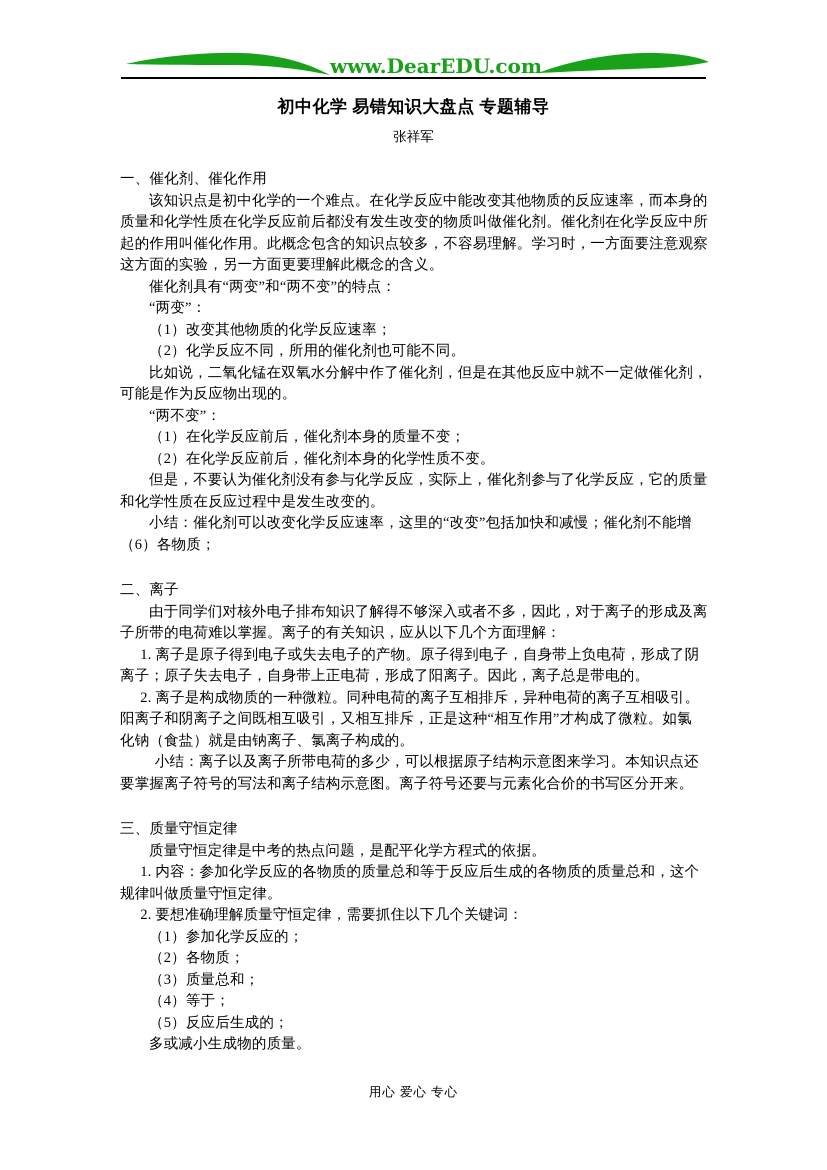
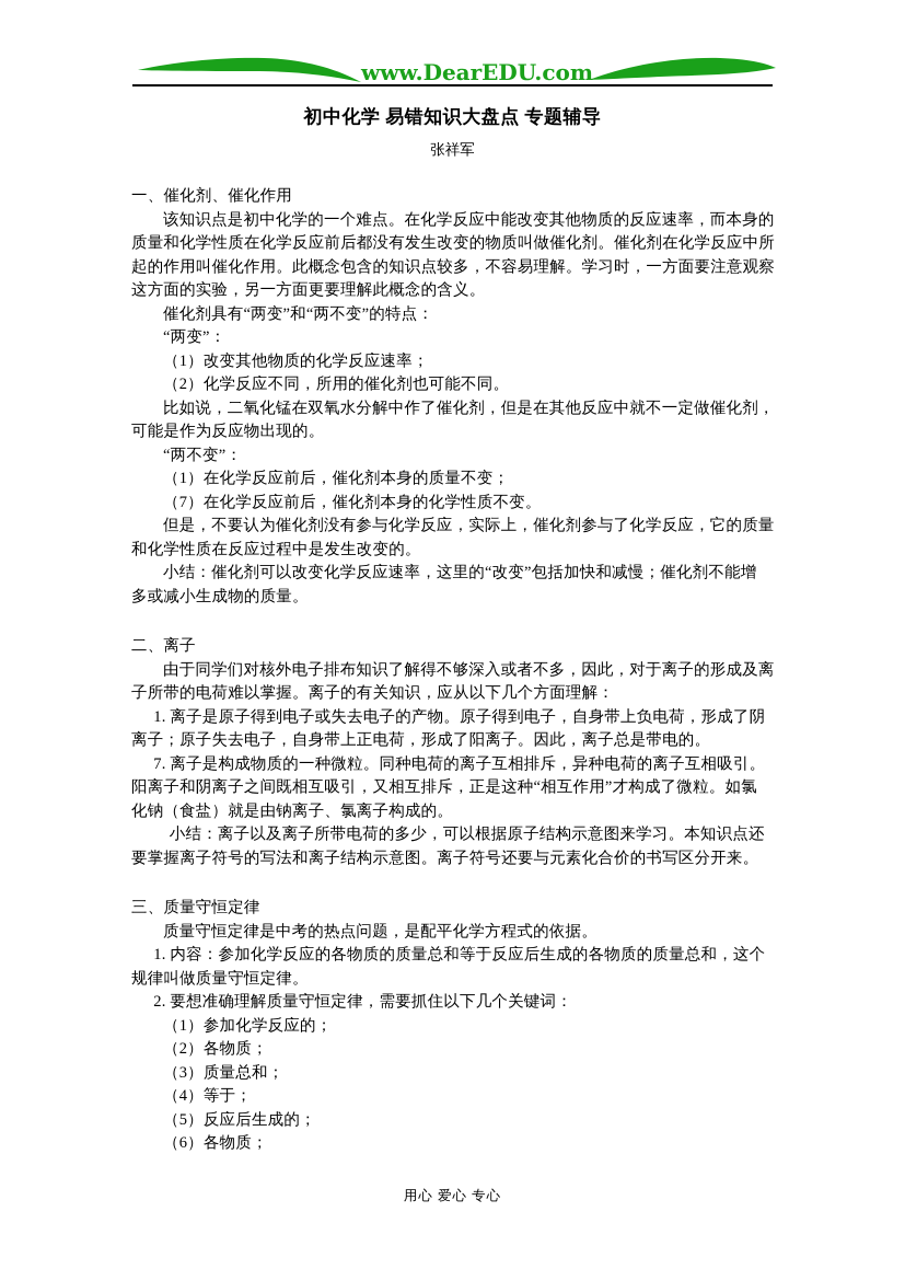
  www.DearEDU.com
  初中化学 易错知识大盘点 专题辅导
  张祥军
  一、催化剂、催化作用
  该知识点是初中化学的一个难点。在化学反应中能改变其他物质的反应速率，而本身的
  质量和化学性质在化学反应前后都没有发生改变的物质叫做催化剂。催化剂在化学反应中所
  起的作用叫催化作用。此概念包含的知识点较多，不容易理解。学习时，一方面要注意观察
  这方面的实验，另一方面更要理解此概念的含义。
  催化剂具有“两变”和“两不变”的特点：
  “两变”：
  （1）改变其他物质的化学反应速率；
  （2）化学反应不同，所用的催化剂也可能不同。
  比如说，二氧化锰在双氧水分解中作了催化剂，但是在其他反应中就不一定做催化剂，
  可能是作为反应物出现的。
  “两不变”：
  （1）在化学反应前后，催化剂本身的质量不变；
- （2）在化学反应前后，催化剂本身的化学性质不变。
+ （7）在化学反应前后，催化剂本身的化学性质不变。
  但是，不要认为催化剂没有参与化学反应，实际上，催化剂参与了化学反应，它的质量
  和化学性质在反应过程中是发生改变的。
  小结：催化剂可以改变化学反应速率，这里的“改变”包括加快和减慢；催化剂不能增
- （6）各物质；
+ 多或减小生成物的质量。
  二、离子
  由于同学们对核外电子排布知识了解得不够深入或者不多，因此，对于离子的形成及离
  子所带的电荷难以掌握。离子的有关知识，应从以下几个方面理解：
  1. 离子是原子得到电子或失去电子的产物。原子得到电子，自身带上负电荷，形成了阴
  离子；原子失去电子，自身带上正电荷，形成了阳离子。因此，离子总是带电的。
- 2. 离子是构成物质的一种微粒。同种电荷的离子互相排斥，异种电荷的离子互相吸引。
+ 7. 离子是构成物质的一种微粒。同种电荷的离子互相排斥，异种电荷的离子互相吸引。
  阳离子和阴离子之间既相互吸引，又相互排斥，正是这种“相互作用”才构成了微粒。如氯
  化钠（食盐）就是由钠离子、氯离子构成的。
  小结：离子以及离子所带电荷的多少，可以根据原子结构示意图来学习。本知识点还
  要掌握离子符号的写法和离子结构示意图。离子符号还要与元素化合价的书写区分开来。
  三、质量守恒定律
  质量守恒定律是中考的热点问题，是配平化学方程式的依据。
  1. 内容：参加化学反应的各物质的质量总和等于反应后生成的各物质的质量总和，这个
  规律叫做质量守恒定律。
  2. 要想准确理解质量守恒定律，需要抓住以下几个关键词：
  （1）参加化学反应的；
  （2）各物质；
  （3）质量总和；
  （4）等于；
  （5）反应后生成的；
- 多或减小生成物的质量。
+ （6）各物质；
  用心 爱心 专心
